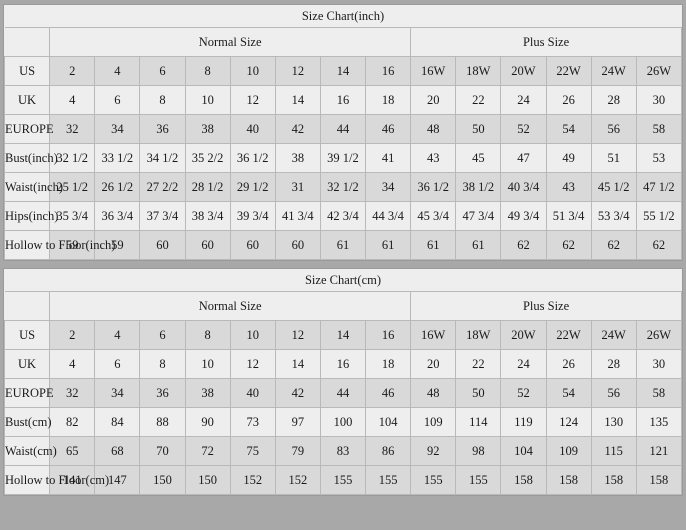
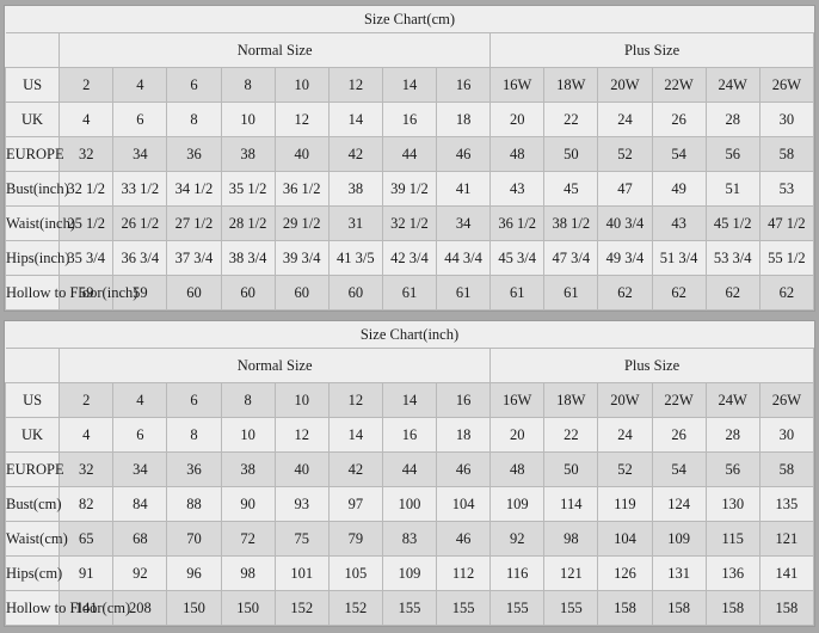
- Size Chart(inch)
+ Size Chart(cm)
  	Normal Size	Plus Size
  US	2	4	6	8	10	12	14	16	16W	18W	20W	22W	24W	26W
  UK	4	6	8	10	12	14	16	18	20	22	24	26	28	30
  EUROPE	32	34	36	38	40	42	44	46	48	50	52	54	56	58
- Bust(inch	32 1/2	33 1/2	34 1/2	35 2/2	36 1/2	38	39 1/2	41	43	45	47	49	51	53
+ Bust(inch	32 1/2	33 1/2	34 1/2	35 1/2	36 1/2	38	39 1/2	41	43	45	47	49	51	53
- Waist(inc	25 1/2	26 1/2	27 2/2	28 1/2	29 1/2	31	32 1/2	34	36 1/2	38 1/2	40 3/4	43	45 1/2	47 1/2
+ Waist(inc	25 1/2	26 1/2	27 1/2	28 1/2	29 1/2	31	32 1/2	34	36 1/2	38 1/2	40 3/4	43	45 1/2	47 1/2
- Hips(inch	35 3/4	36 3/4	37 3/4	38 3/4	39 3/4	41 3/4	42 3/4	44 3/4	45 3/4	47 3/4	49 3/4	51 3/4	53 3/4	55 1/2
+ Hips(inch	35 3/4	36 3/4	37 3/4	38 3/4	39 3/4	41 3/5	42 3/4	44 3/4	45 3/4	47 3/4	49 3/4	51 3/4	53 3/4	55 1/2
  Hollow to Fr(inch	59	59	60	60	60	60	61	61	61	61	62	62	62	62
- Size Chart(cm)
+ Size Chart(inch)
  	Normal Size	Plus Size
  US	2	4	6	8	10	12	14	16	16W	18W	20W	22W	24W	26W
  UK	4	6	8	10	12	14	16	18	20	22	24	26	28	30
  EUROPE	32	34	36	38	40	42	44	46	48	50	52	54	56	58
- Bust(cm)	82	84	88	90	73	97	100	104	109	114	119	124	130	135
+ Bust(cm)	82	84	88	90	93	97	100	104	109	114	119	124	130	135
- Waist(cm)	65	68	70	72	75	79	83	86	92	98	104	109	115	121
+ Waist(cm)	65	68	70	72	75	79	83	46	92	98	104	109	115	121
+ Hips(cm)	91	92	96	98	101	105	109	112	116	121	126	131	136	141
- Hollow to Fr(cm	141	147	150	150	152	152	155	155	155	155	158	158	158	158
+ Hollow to Fr(cm	141	208	150	150	152	152	155	155	155	155	158	158	158	158
